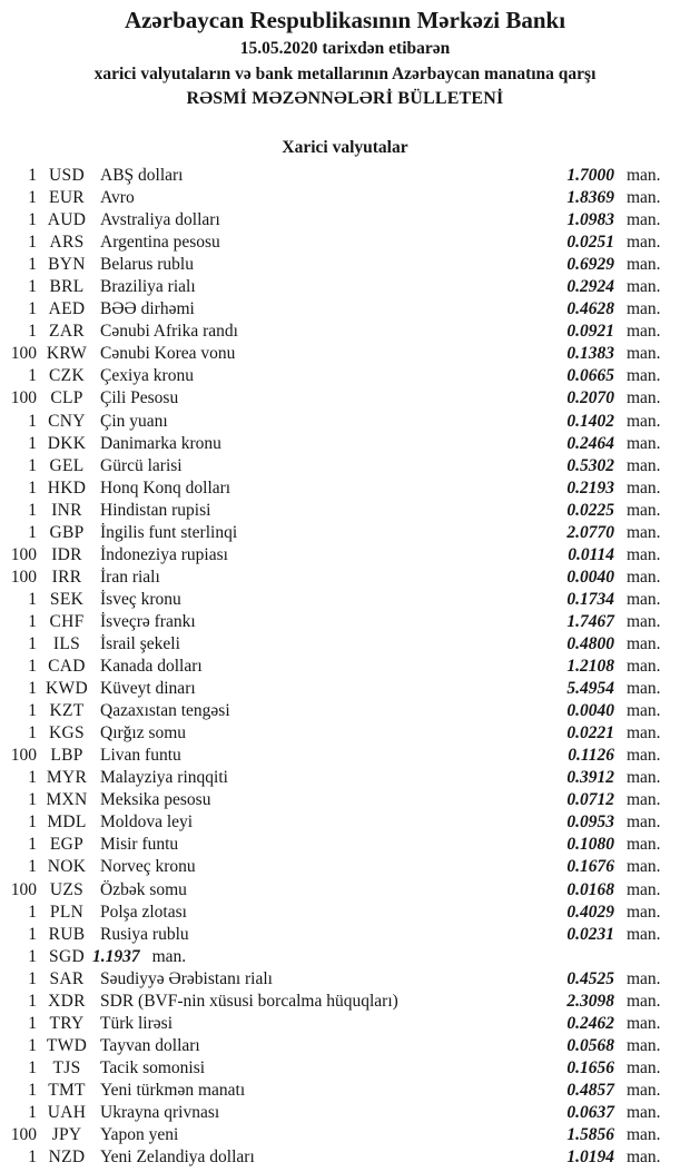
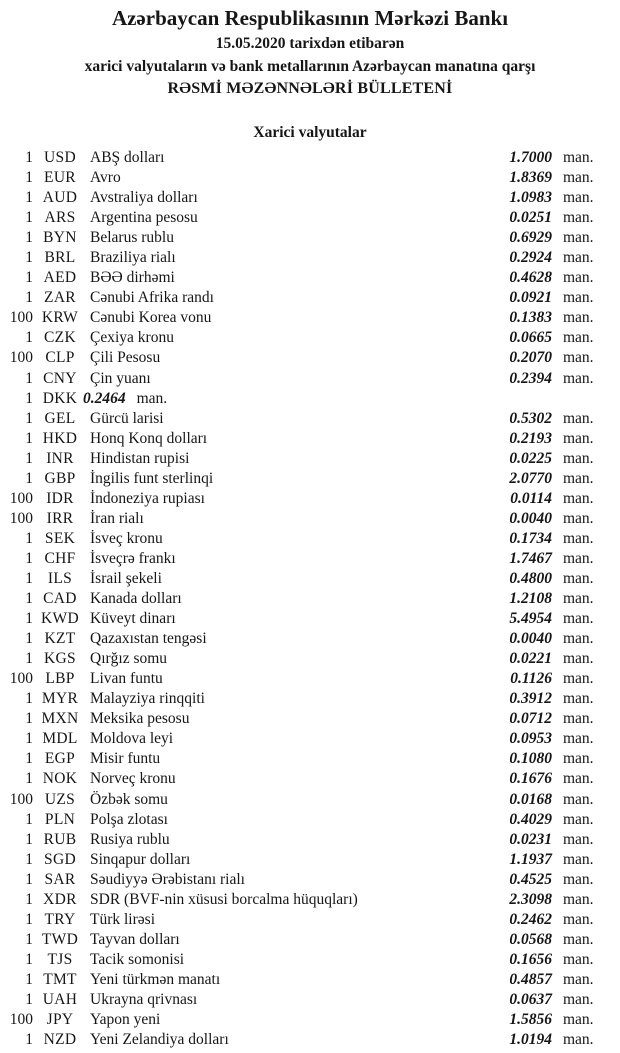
  Azərbaycan Respublikasının Mərkəzi Bankı
  15.05.2020 tarixdən etibarən
  xarici valyutaların və bank metallarının Azərbaycan manatına qarşı
  RƏSMİ MƏZƏNNƏLƏRİ BÜLLETENİ
  Xarici valyutalar
  1
  USD
  ABŞ dolları
  1.7000
  man.
  1
  EUR
  Avro
  1.8369
  man.
  1
  AUD
  Avstraliya dolları
  1.0983
  man.
  1
  ARS
  Argentina pesosu
  0.0251
  man.
  1
  BYN
  Belarus rublu
  0.6929
  man.
  1
  BRL
  Braziliya rialı
  0.2924
  man.
  1
  AED
  BƏƏ dirhəmi
  0.4628
  man.
  1
  ZAR
  Cənubi Afrika randı
  0.0921
  man.
  100
  KRW
  Cənubi Korea vonu
  0.1383
  man.
  1
  CZK
  Çexiya kronu
  0.0665
  man.
  100
  CLP
  Çili Pesosu
  0.2070
  man.
  1
  CNY
  Çin yuanı
- 0.1402
+ 0.2394
  man.
  1
  DKK
- Danimarka kronu
  0.2464
  man.
  1
  GEL
  Gürcü larisi
  0.5302
  man.
  1
  HKD
  Honq Konq dolları
  0.2193
  man.
  1
  INR
  Hindistan rupisi
  0.0225
  man.
  1
  GBP
  İngilis funt sterlinqi
  2.0770
  man.
  100
  IDR
  İndoneziya rupiası
  0.0114
  man.
  100
  IRR
  İran rialı
  0.0040
  man.
  1
  SEK
  İsveç kronu
  0.1734
  man.
  1
  CHF
  İsveçrə frankı
  1.7467
  man.
  1
  ILS
  İsrail şekeli
  0.4800
  man.
  1
  CAD
  Kanada dolları
  1.2108
  man.
  1
  KWD
  Küveyt dinarı
  5.4954
  man.
  1
  KZT
  Qazaxıstan tengəsi
  0.0040
  man.
  1
  KGS
  Qırğız somu
  0.0221
  man.
  100
  LBP
  Livan funtu
  0.1126
  man.
  1
  MYR
  Malayziya rinqqiti
  0.3912
  man.
  1
  MXN
  Meksika pesosu
  0.0712
  man.
  1
  MDL
  Moldova leyi
  0.0953
  man.
  1
  EGP
  Misir funtu
  0.1080
  man.
  1
  NOK
  Norveç kronu
  0.1676
  man.
  100
  UZS
  Özbək somu
  0.0168
  man.
  1
  PLN
  Polşa zlotası
  0.4029
  man.
  1
  RUB
  Rusiya rublu
  0.0231
  man.
  1
  SGD
+ Sinqapur dolları
  1.1937
  man.
  1
  SAR
  Səudiyyə Ərəbistanı rialı
  0.4525
  man.
  1
  XDR
  SDR (BVF-nin xüsusi borcalma hüquqları)
  2.3098
  man.
  1
  TRY
  Türk lirəsi
  0.2462
  man.
  1
  TWD
  Tayvan dolları
  0.0568
  man.
  1
  TJS
  Tacik somonisi
  0.1656
  man.
  1
  TMT
  Yeni türkmən manatı
  0.4857
  man.
  1
  UAH
  Ukrayna qrivnası
  0.0637
  man.
  100
  JPY
  Yapon yeni
  1.5856
  man.
  1
  NZD
  Yeni Zelandiya dolları
  1.0194
  man.
